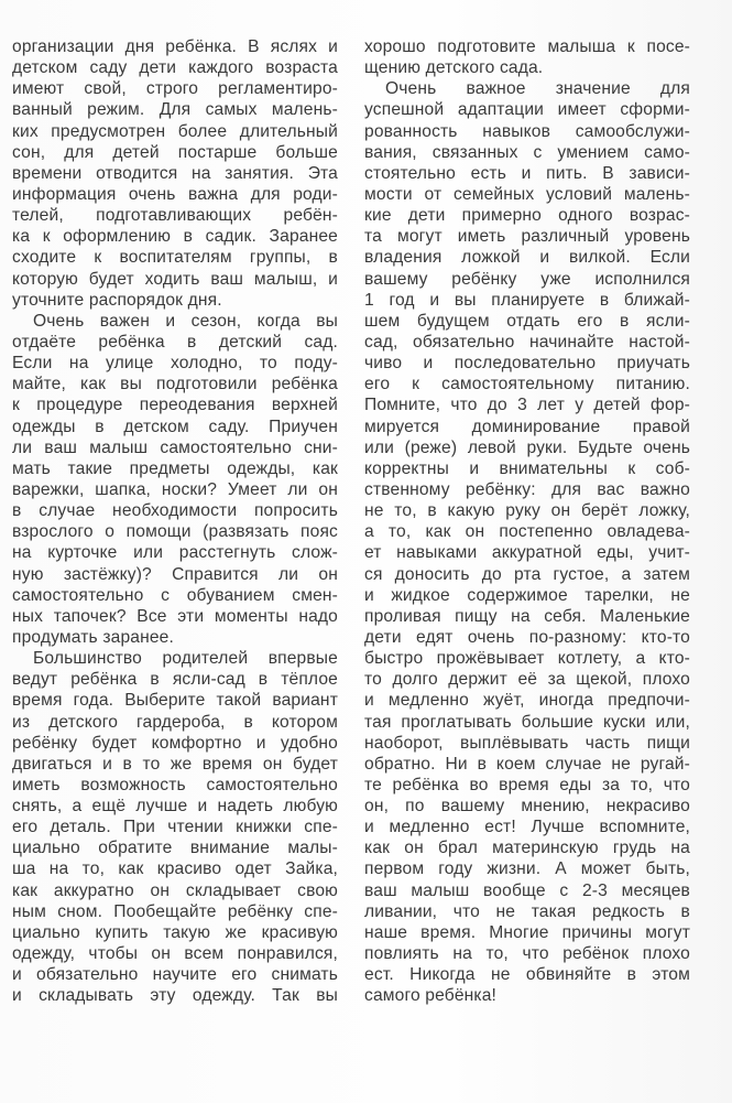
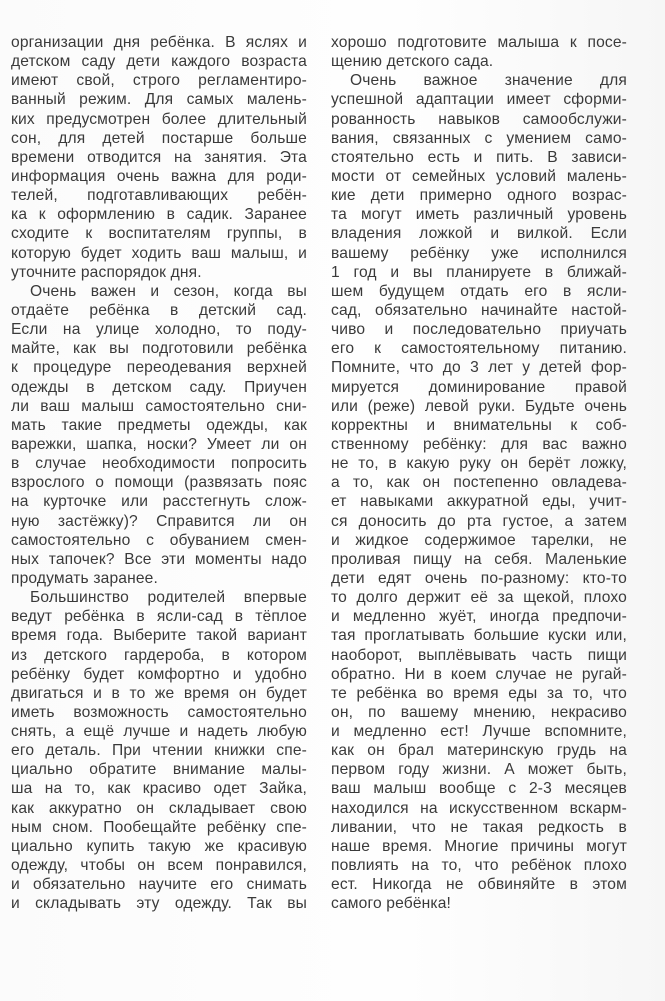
  организации дня ребёнка. В яслях и
  детском саду дети каждого возраста
  имеют свой, строго регламентиро-
  ванный режим. Для самых малень-
  ких предусмотрен более длительный
  сон, для детей постарше больше
  времени отводится на занятия. Эта
  информация очень важна для роди-
  телей, подготавливающих ребён-
  ка к оформлению в садик. Заранее
  сходите к воспитателям группы, в
  которую будет ходить ваш малыш, и
  уточните распорядок дня.
  Очень важен и сезон, когда вы
  отдаёте ребёнка в детский сад.
  Если на улице холодно, то поду-
  майте, как вы подготовили ребёнка
  к процедуре переодевания верхней
  одежды в детском саду. Приучен
  ли ваш малыш самостоятельно сни-
  мать такие предметы одежды, как
  варежки, шапка, носки? Умеет ли он
  в случае необходимости попросить
  взрослого о помощи (развязать пояс
  на курточке или расстегнуть слож-
  ную застёжку)? Справится ли он
  самостоятельно с обуванием смен-
  ных тапочек? Все эти моменты надо
  продумать заранее.
  Большинство родителей впервые
  ведут ребёнка в ясли-сад в тёплое
  время года. Выберите такой вариант
  из детского гардероба, в котором
  ребёнку будет комфортно и удобно
  двигаться и в то же время он будет
  иметь возможность самостоятельно
  снять, а ещё лучше и надеть любую
  его деталь. При чтении книжки спе-
  циально обратите внимание малы-
  ша на то, как красиво одет Зайка,
  как аккуратно он складывает свою
  ным сном. Пообещайте ребёнку спе-
  циально купить такую же красивую
  одежду, чтобы он всем понравился,
  и обязательно научите его снимать
  и складывать эту одежду. Так вы
  хорошо подготовите малыша к посе-
  щению детского сада.
  Очень важное значение для
  успешной адаптации имеет сформи-
  рованность навыков самообслужи-
  вания, связанных с умением само-
  стоятельно есть и пить. В зависи-
  мости от семейных условий малень-
  кие дети примерно одного возрас-
  та могут иметь различный уровень
  владения ложкой и вилкой. Если
  вашему ребёнку уже исполнился
  1 год и вы планируете в ближай-
  шем будущем отдать его в ясли-
  сад, обязательно начинайте настой-
  чиво и последовательно приучать
  его к самостоятельному питанию.
  Помните, что до 3 лет у детей фор-
  мируется доминирование правой
  или (реже) левой руки. Будьте очень
  корректны и внимательны к соб-
  ственному ребёнку: для вас важно
  не то, в какую руку он берёт ложку,
  а то, как он постепенно овладева-
  ет навыками аккуратной еды, учит-
  ся доносить до рта густое, а затем
  и жидкое содержимое тарелки, не
  проливая пищу на себя. Маленькие
  дети едят очень по-разному: кто-то
- быстро прожёвывает котлету, а кто-
  то долго держит её за щекой, плохо
  и медленно жуёт, иногда предпочи-
  тая проглатывать большие куски или,
  наоборот, выплёвывать часть пищи
  обратно. Ни в коем случае не ругай-
  те ребёнка во время еды за то, что
  он, по вашему мнению, некрасиво
  и медленно ест! Лучше вспомните,
  как он брал материнскую грудь на
  первом году жизни. А может быть,
  ваш малыш вообще с 2-3 месяцев
+ находился на искусственном вскарм-
  ливании, что не такая редкость в
  наше время. Многие причины могут
  повлиять на то, что ребёнок плохо
  ест. Никогда не обвиняйте в этом
  самого ребёнка!
